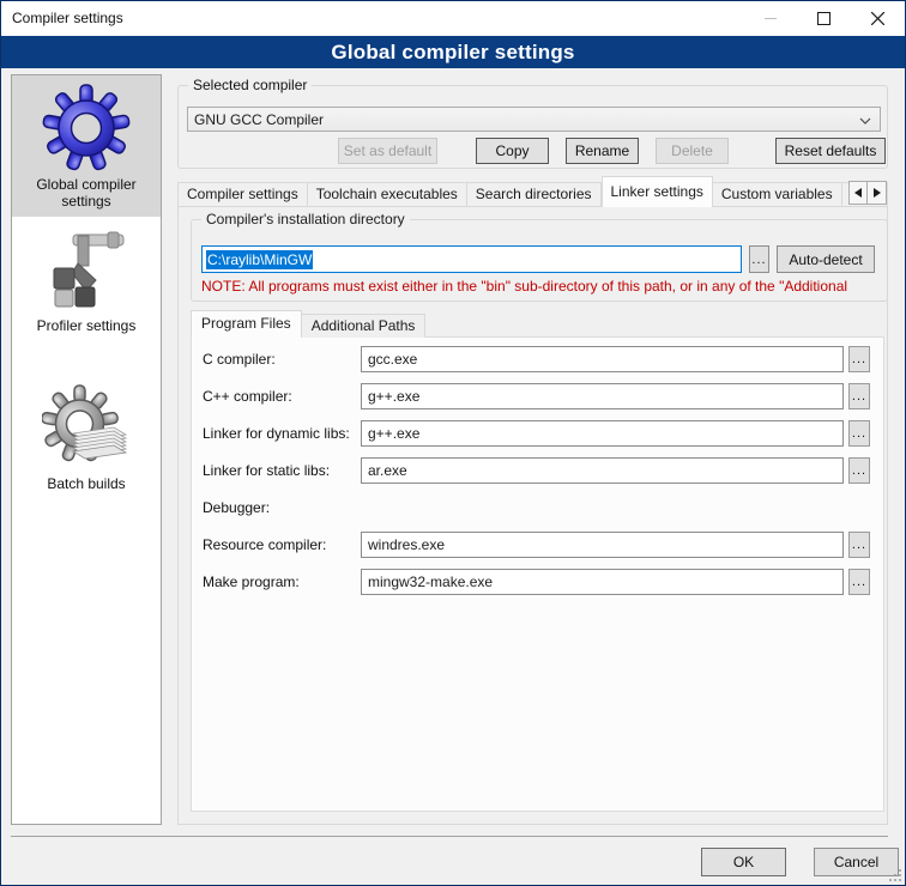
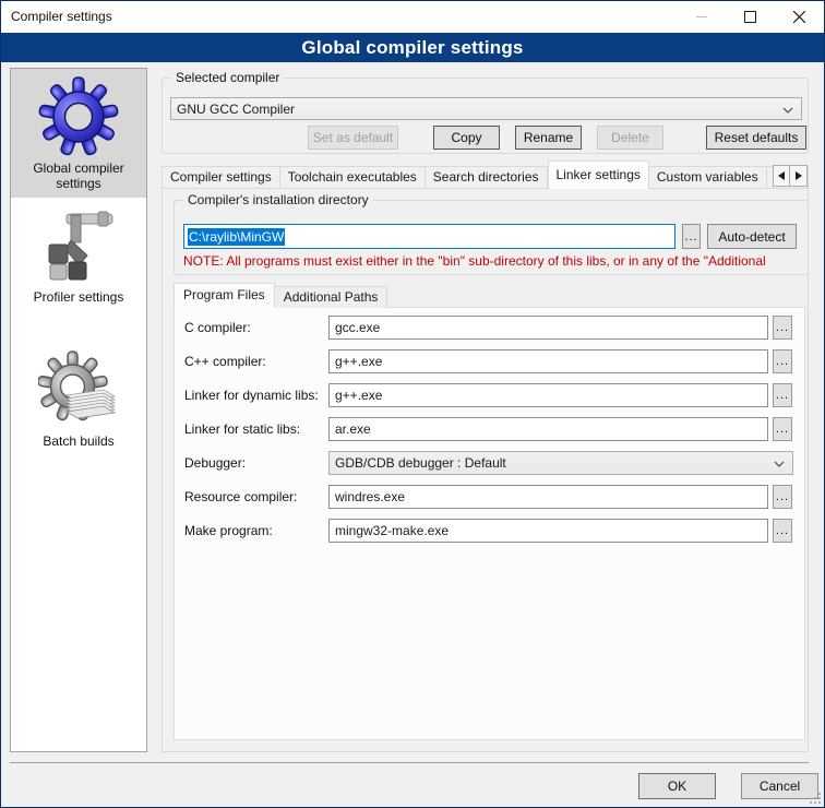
  Compiler settings
  Global compiler settings
  Global compiler settings
  Profiler settings
  Batch builds
  Selected compiler
  GNU GCC Compiler
  Set as default
  Copy
  Rename
  Delete
  Reset defaults
  Compiler settings
  Toolchain executables
  Search directories
  Linker settings
  Custom variables
  Compiler's installation directory
  C:\raylib\MinGW
  ...
  Auto-detect
- NOTE: All programs must exist either in the "bin" sub-directory of this path, or in any of the "Additional
+ NOTE: All programs must exist either in the "bin" sub-directory of this libs, or in any of the "Additional
  Program Files
  Additional Paths
  C compiler:
  gcc.exe
  ...
  C++ compiler:
  g++.exe
  ...
  Linker for dynamic libs:
  g++.exe
  ...
  Linker for static libs:
  ar.exe
  ...
  Debugger:
+ GDB/CDB debugger : Default
  Resource compiler:
  windres.exe
  ...
  Make program:
  mingw32-make.exe
  ...
  OK
  Cancel
